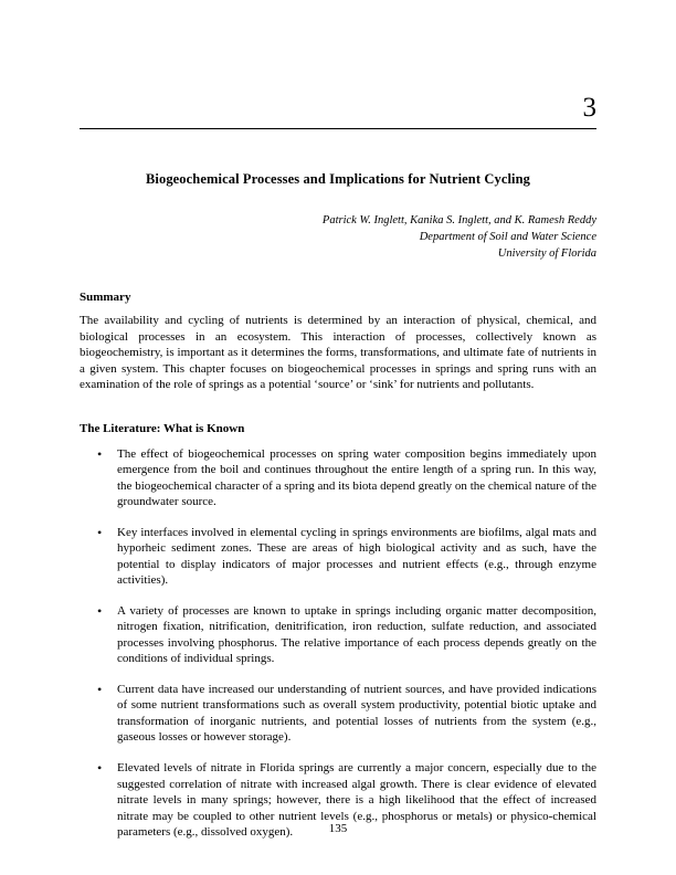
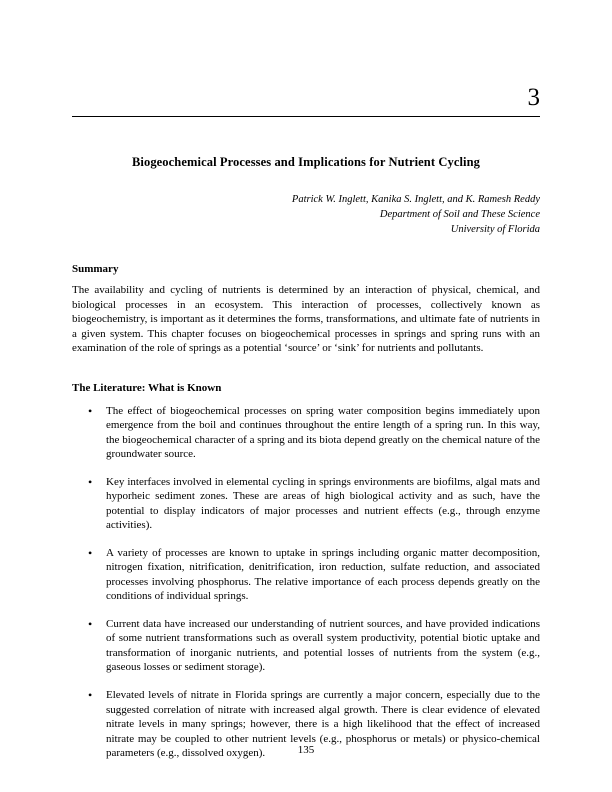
  3
  Biogeochemical Processes and Implications for Nutrient Cycling
  Patrick W. Inglett, Kanika S. Inglett, and K. Ramesh Reddy
- Department of Soil and Water Science
+ Department of Soil and These Science
  University of Florida
  Summary
  The availability and cycling of nutrients is determined by an interaction of physical, chemical, and biological processes in an ecosystem. This interaction of processes, collectively known as biogeochemistry, is important as it determines the forms, transformations, and ultimate fate of nutrients in a given system. This chapter focuses on biogeochemical processes in springs and spring runs with an examination of the role of springs as a potential ‘source’ or ‘sink’ for nutrients and pollutants.
  The Literature: What is Known
  The effect of biogeochemical processes on spring water composition begins immediately upon emergence from the boil and continues throughout the entire length of a spring run. In this way, the biogeochemical character of a spring and its biota depend greatly on the chemical nature of the groundwater source.
  Key interfaces involved in elemental cycling in springs environments are biofilms, algal mats and hyporheic sediment zones. These are areas of high biological activity and as such, have the potential to display indicators of major processes and nutrient effects (e.g., through enzyme activities).
  A variety of processes are known to uptake in springs including organic matter decomposition, nitrogen fixation, nitrification, denitrification, iron reduction, sulfate reduction, and associated processes involving phosphorus. The relative importance of each process depends greatly on the conditions of individual springs.
- Current data have increased our understanding of nutrient sources, and have provided indications of some nutrient transformations such as overall system productivity, potential biotic uptake and transformation of inorganic nutrients, and potential losses of nutrients from the system (e.g., gaseous losses or however storage).
+ Current data have increased our understanding of nutrient sources, and have provided indications of some nutrient transformations such as overall system productivity, potential biotic uptake and transformation of inorganic nutrients, and potential losses of nutrients from the system (e.g., gaseous losses or sediment storage).
  Elevated levels of nitrate in Florida springs are currently a major concern, especially due to the suggested correlation of nitrate with increased algal growth. There is clear evidence of elevated nitrate levels in many springs; however, there is a high likelihood that the effect of increased nitrate may be coupled to other nutrient levels (e.g., phosphorus or metals) or physico-chemical parameters (e.g., dissolved oxygen).
  135
